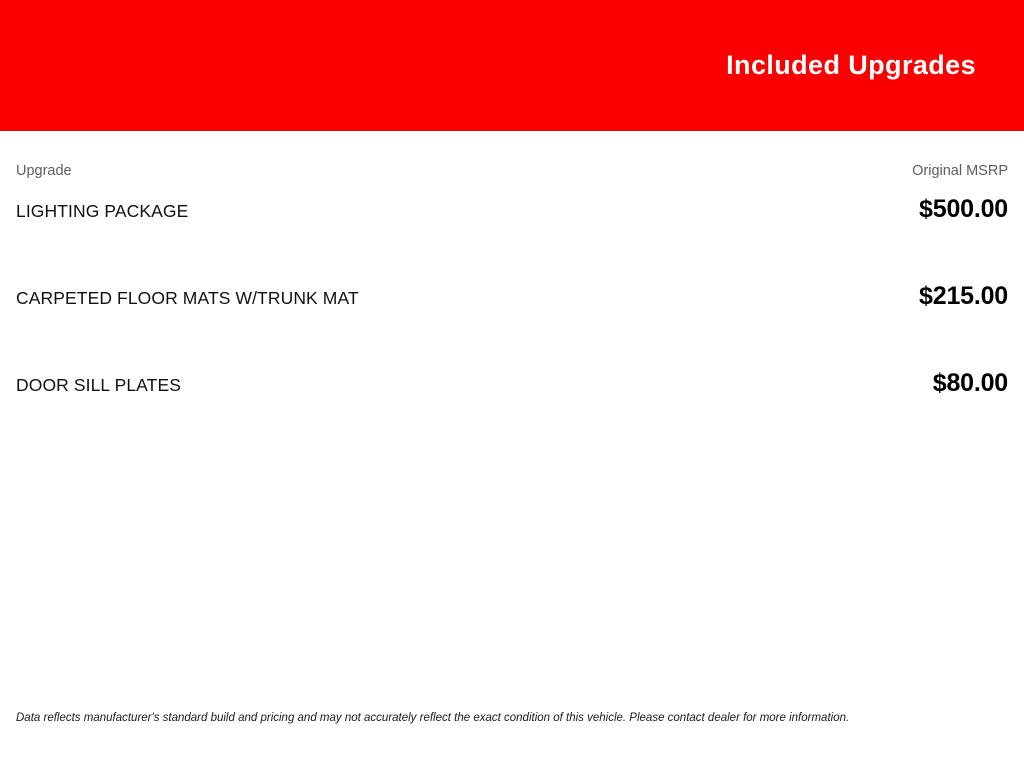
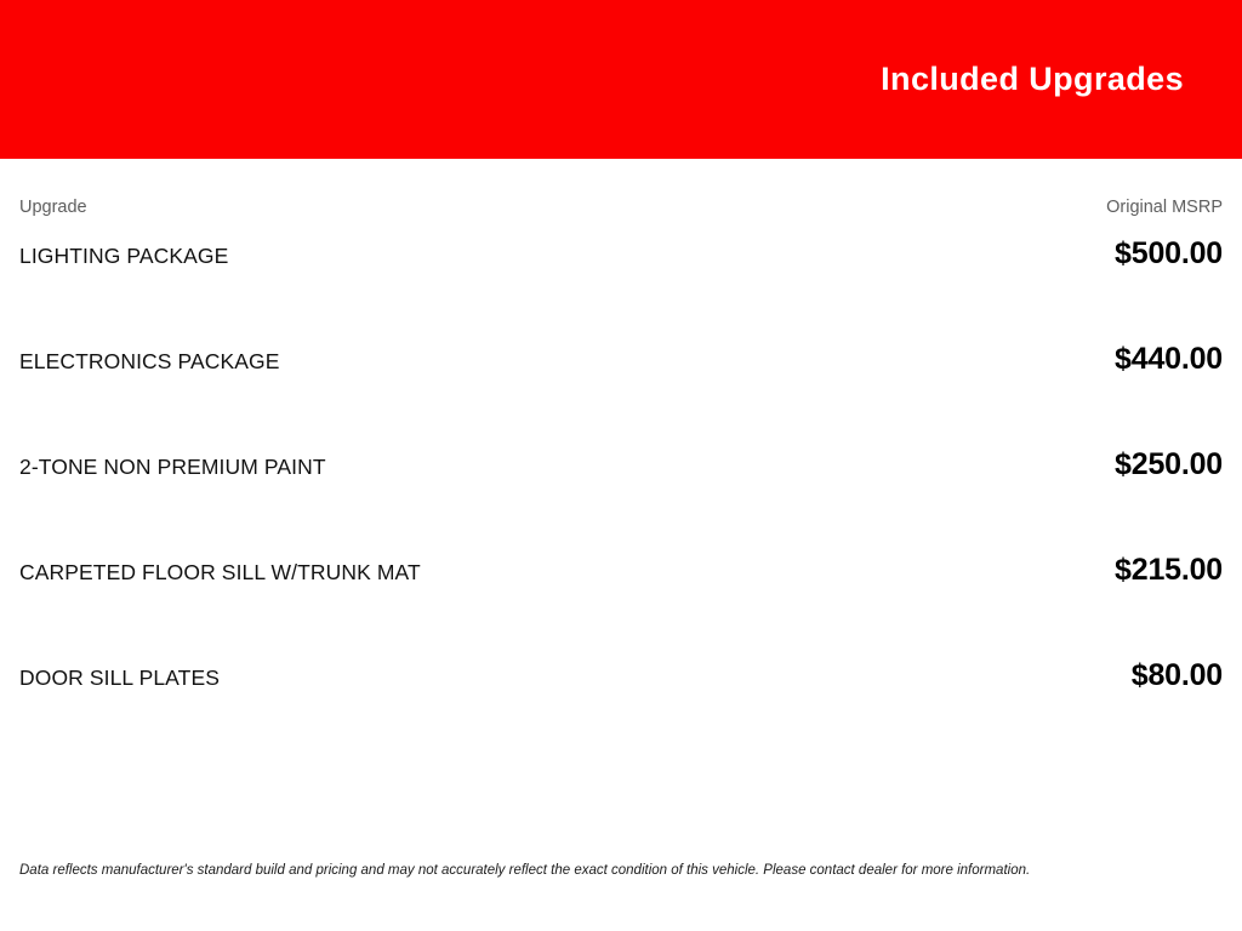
  Included Upgrades
  Upgrade
  Original MSRP
  LIGHTING PACKAGE
  $500.00
+ ELECTRONICS PACKAGE
+ $440.00
+ 2-TONE NON PREMIUM PAINT
+ $250.00
- CARPETED FLOOR MATS W/TRUNK MAT
+ CARPETED FLOOR SILL W/TRUNK MAT
  $215.00
  DOOR SILL PLATES
  $80.00
  Data reflects manufacturer's standard build and pricing and may not accurately reflect the exact condition of this vehicle. Please contact dealer for more information.
